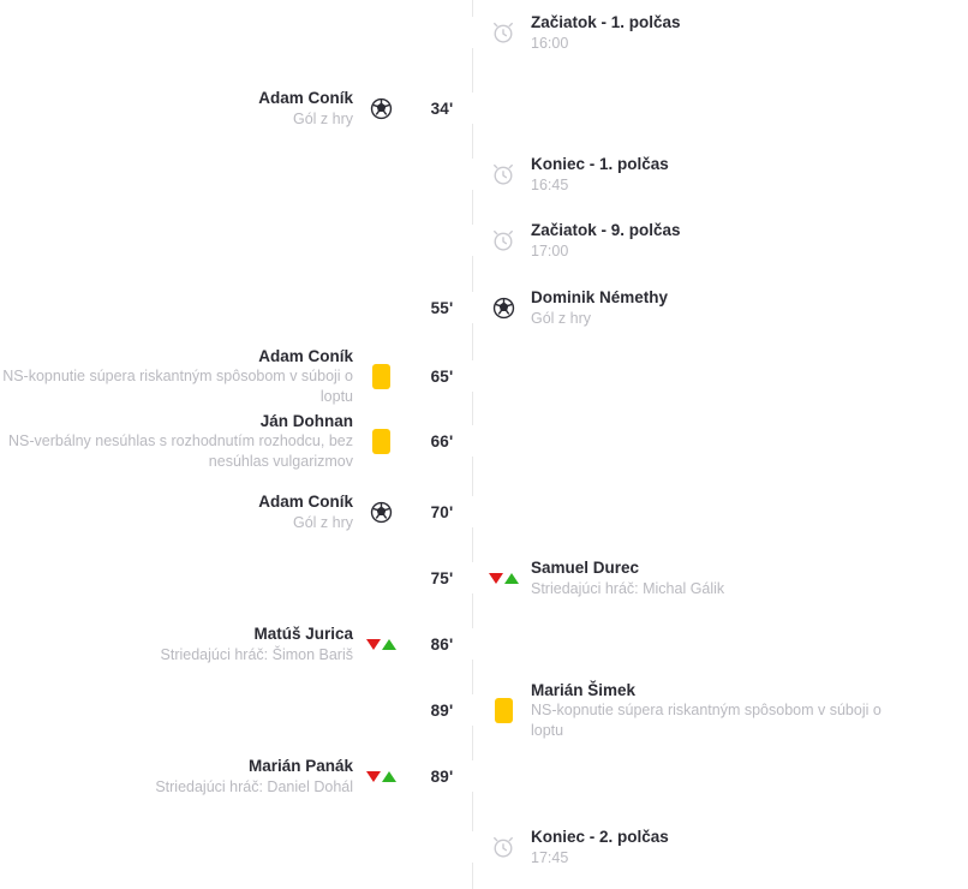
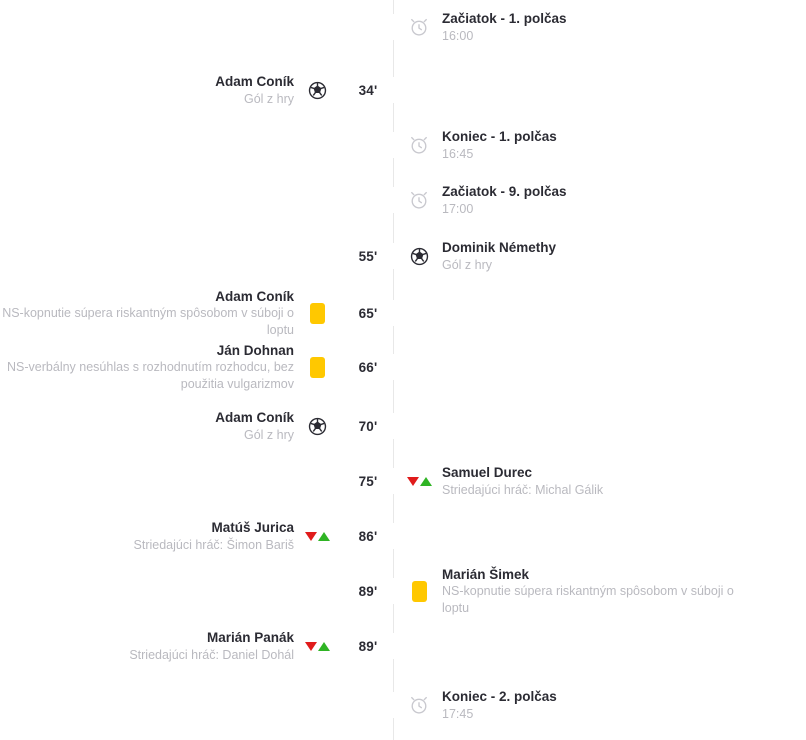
  Začiatok - 1. polčas
  16:00
  Adam Coník
  Gól z hry
  34'
  Koniec - 1. polčas
  16:45
  Začiatok - 9. polčas
  17:00
  55'
  Dominik Némethy
  Gól z hry
  Adam Coník
  NS-kopnutie súpera riskantným spôsobom v súboji o loptu
  65'
  Ján Dohnan
- NS-verbálny nesúhlas s rozhodnutím rozhodcu, bez nesúhlas vulgarizmov
+ NS-verbálny nesúhlas s rozhodnutím rozhodcu, bez použitia vulgarizmov
  66'
  Adam Coník
  Gól z hry
  70'
  75'
  Samuel Durec
  Striedajúci hráč: Michal Gálik
  Matúš Jurica
  Striedajúci hráč: Šimon Bariš
  86'
  89'
  Marián Šimek
  NS-kopnutie súpera riskantným spôsobom v súboji o loptu
  Marián Panák
  Striedajúci hráč: Daniel Dohál
  89'
  Koniec - 2. polčas
  17:45
